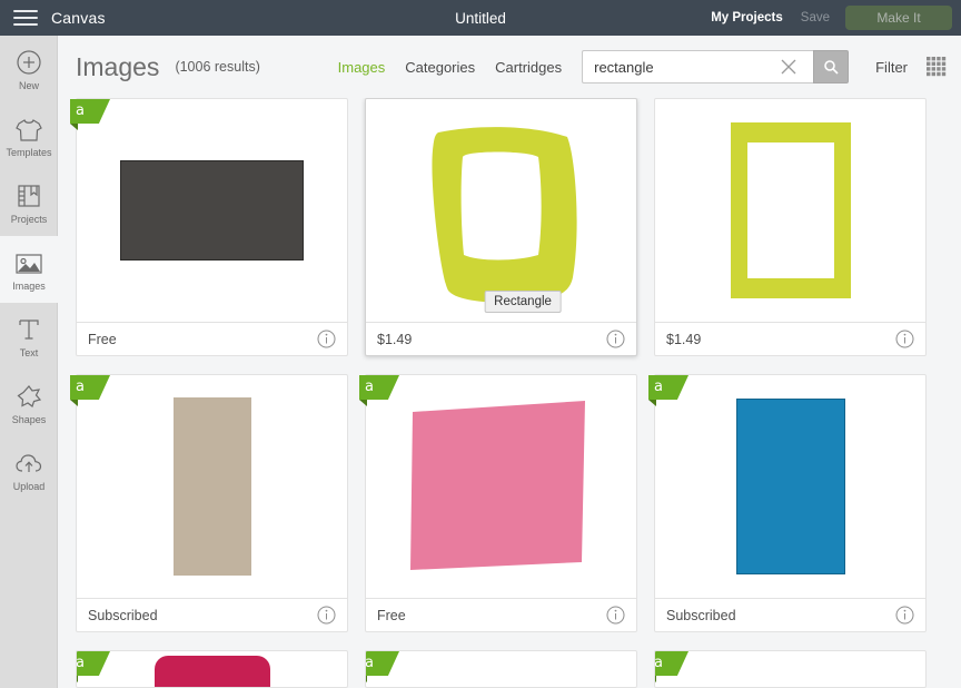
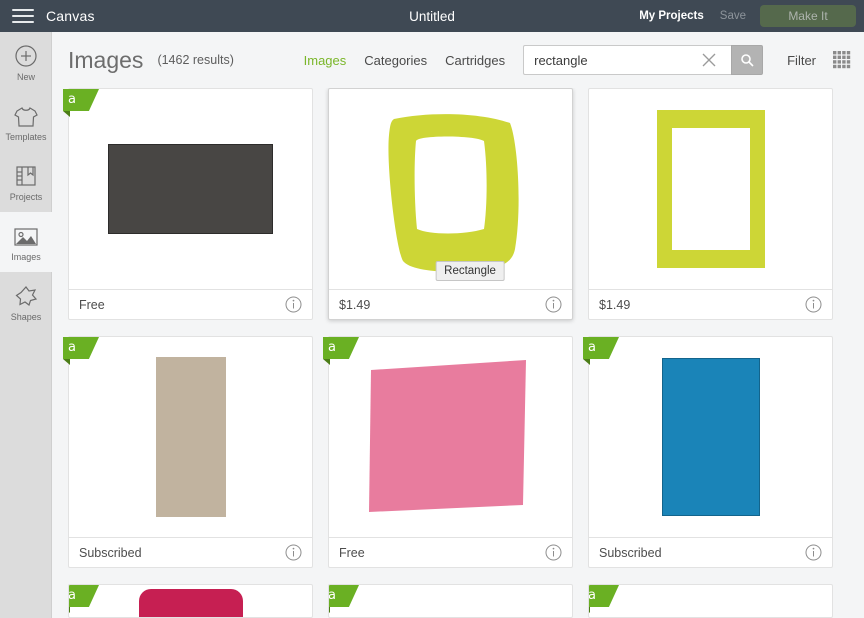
  Canvas
  Untitled
  My Projects
  Save
  Make It
  New
  Templates
  Projects
  Images
- Text
  Shapes
- Upload
  Images
- (1006 results)
+ (1462 results)
  Images
  Categories
  Cartridges
  rectangle
  Filter
  a
  Free
  Rectangle
  $1.49
  $1.49
  a
  Subscribed
  a
  Free
  a
  Subscribed
  a
  a
  a
